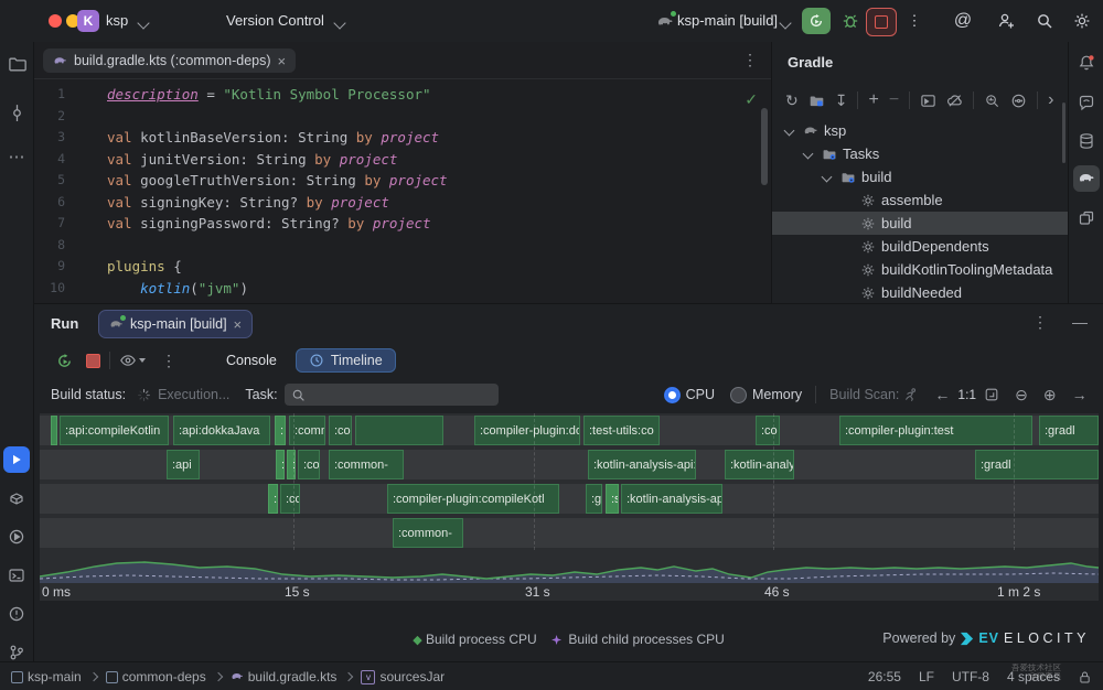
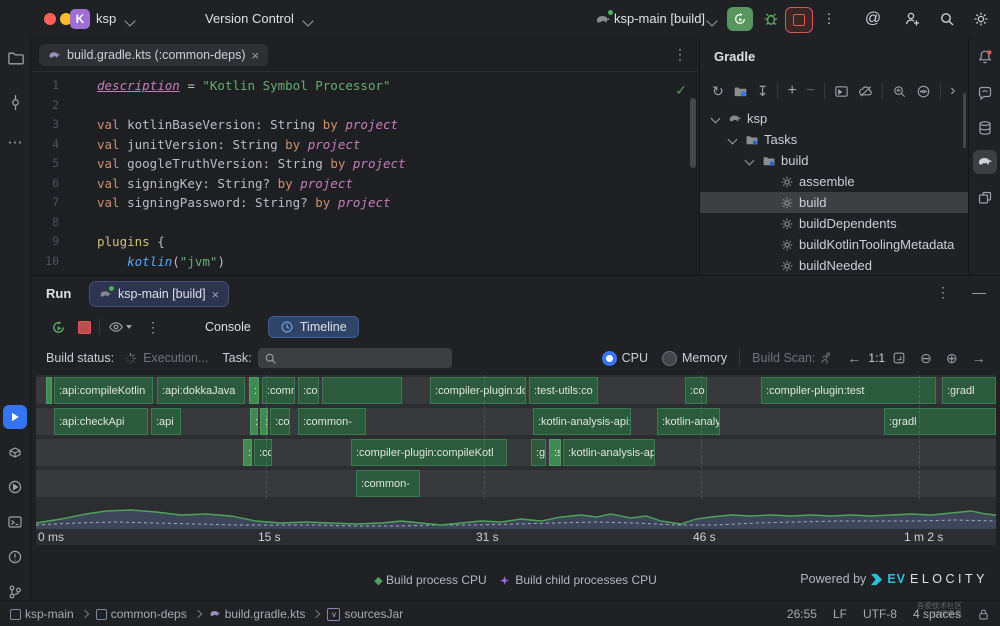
  K
  ksp
  Version Control
  ksp-main [build]
  ⋮
  @
  ⋯
  build.gradle.kts (:common-deps)
  ×
  ⋮
  1
  description = "Kotlin Symbol Processor"
  2
  3
  val kotlinBaseVersion: String by project
  4
  val junitVersion: String by project
  5
  val googleTruthVersion: String by project
  6
  val signingKey: String? by project
  7
  val signingPassword: String? by project
  8
  9
  plugins {
  10
  kotlin("jvm")
  ✓
  Gradle
  ↻
  ↧
  +
  −
  ›
  ksp
  Tasks
  build
  assemble
  build
  buildDependents
  buildKotlinToolingMetadata
  buildNeeded
  Run
  ksp-main [build]
  ×
  ⋮
  —
  ⋮
  Console
  Timeline
  Build status:
  Execution...
  Task:
  CPU
  Memory
  Build Scan:
  ←
  1:1
  ⊖
  ⊕
  →
  :api:compileKotlin
  :api:dokkaJava
  :
  :com
  :co
  :compiler-plugin:do
  :test-utils:co
  :co
  :compiler-plugin:test
  :gradl
+ :api:checkApi
  :api
  :co
  :common-
  :kotlin-analysis-api
  :kotlin-analy
  :gradl
  :cc
  :compiler-plugin:compileKotl
  :s
  :kotlin-analysis-ap
  :common-
  0 ms
  15 s
  31 s
  46 s
  1 m 2 s
  ◆ Build process CPU Build child processes CPU
  Powered by
  EV
  ELOCITY
  ksp-main
  common-deps
  build.gradle.kts
  v
  sourcesJar
  26:55
  LF
  UTF-8
  4 spaces
  吾爱技术社区
  @程序员
